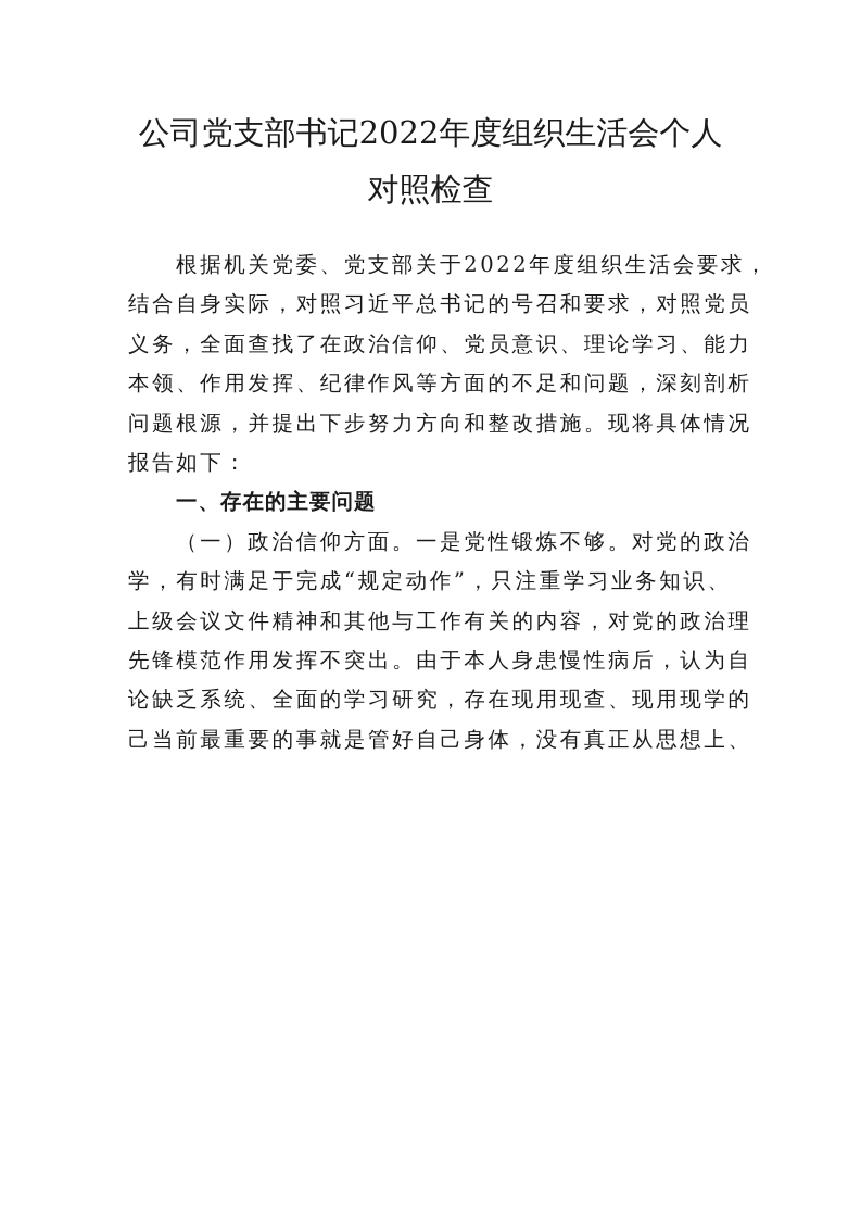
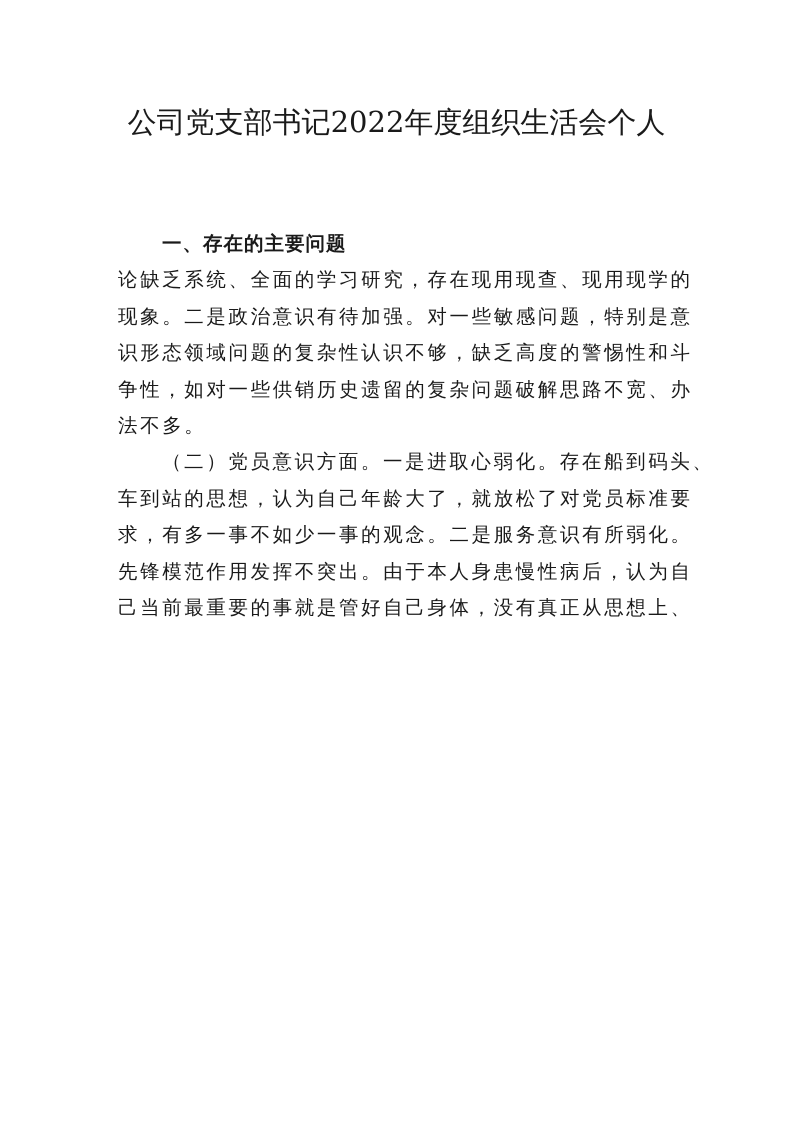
  公司党支部书记2022年度组织生活会个人
- 对照检查
- 根据机关党委、党支部关于2022年度组织生活会要求，
- 结合自身实际，对照习近平总书记的号召和要求，对照党员
- 义务，全面查找了在政治信仰、党员意识、理论学习、能力
- 本领、作用发挥、纪律作风等方面的不足和问题，深刻剖析
- 问题根源，并提出下步努力方向和整改措施。现将具体情况
- 报告如下：
  一、存在的主要问题
- （一）政治信仰方面。一是党性锻炼不够。对党的政治
- 学，有时满足于完成“规定动作”，只注重学习业务知识、
- 上级会议文件精神和其他与工作有关的内容，对党的政治理
- 先锋模范作用发挥不突出。由于本人身患慢性病后，认为自
+ 论缺乏系统、全面的学习研究，存在现用现查、现用现学的
+ 现象。二是政治意识有待加强。对一些敏感问题，特别是意
+ 识形态领域问题的复杂性认识不够，缺乏高度的警惕性和斗
+ 争性，如对一些供销历史遗留的复杂问题破解思路不宽、办
+ 法不多。
+ （二）党员意识方面。一是进取心弱化。存在船到码头、
+ 车到站的思想，认为自己年龄大了，就放松了对党员标准要
+ 求，有多一事不如少一事的观念。二是服务意识有所弱化。
- 论缺乏系统、全面的学习研究，存在现用现查、现用现学的
+ 先锋模范作用发挥不突出。由于本人身患慢性病后，认为自
  己当前最重要的事就是管好自己身体，没有真正从思想上、
